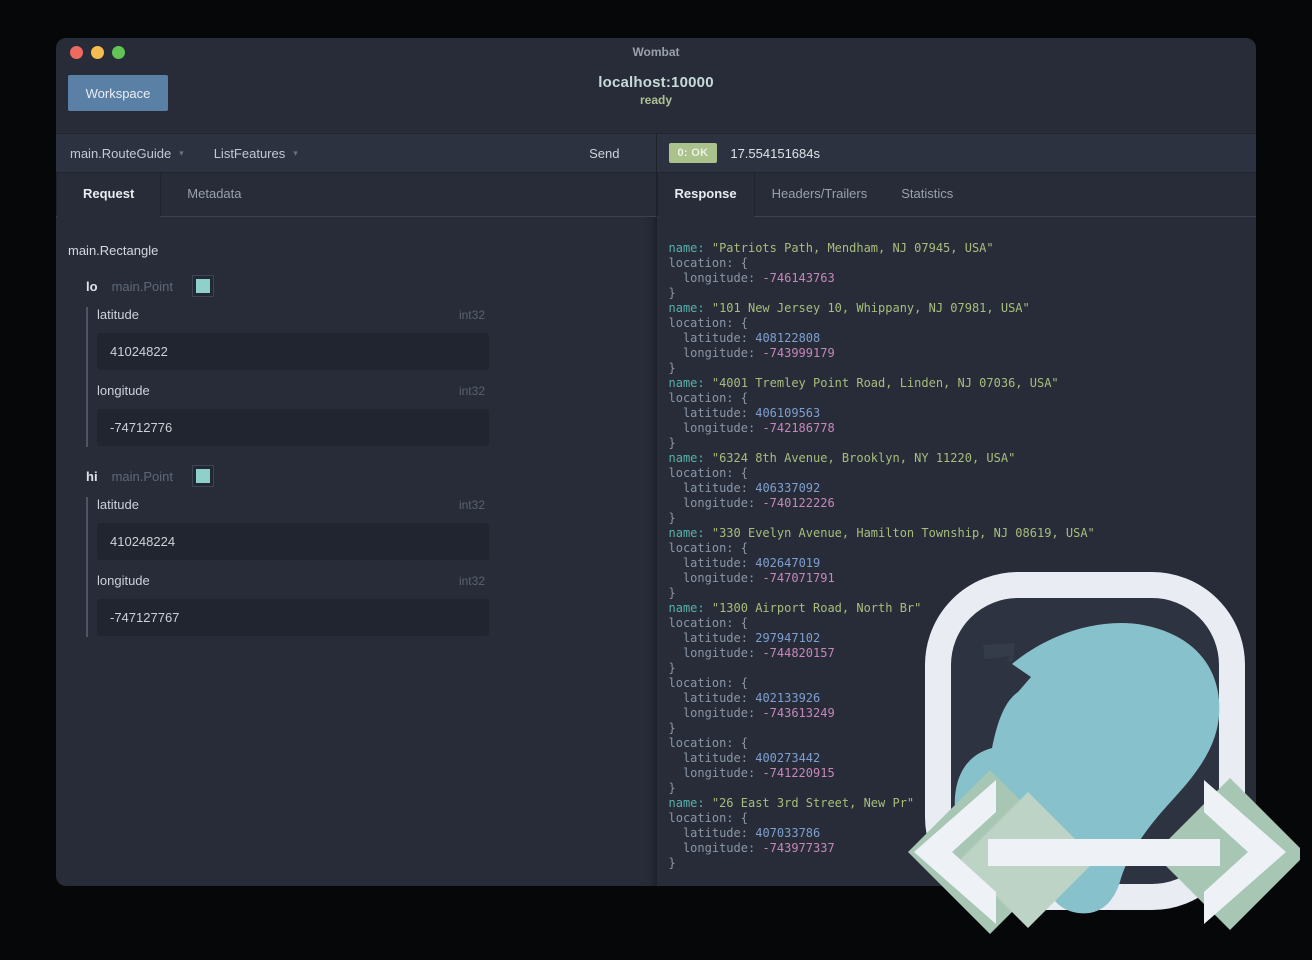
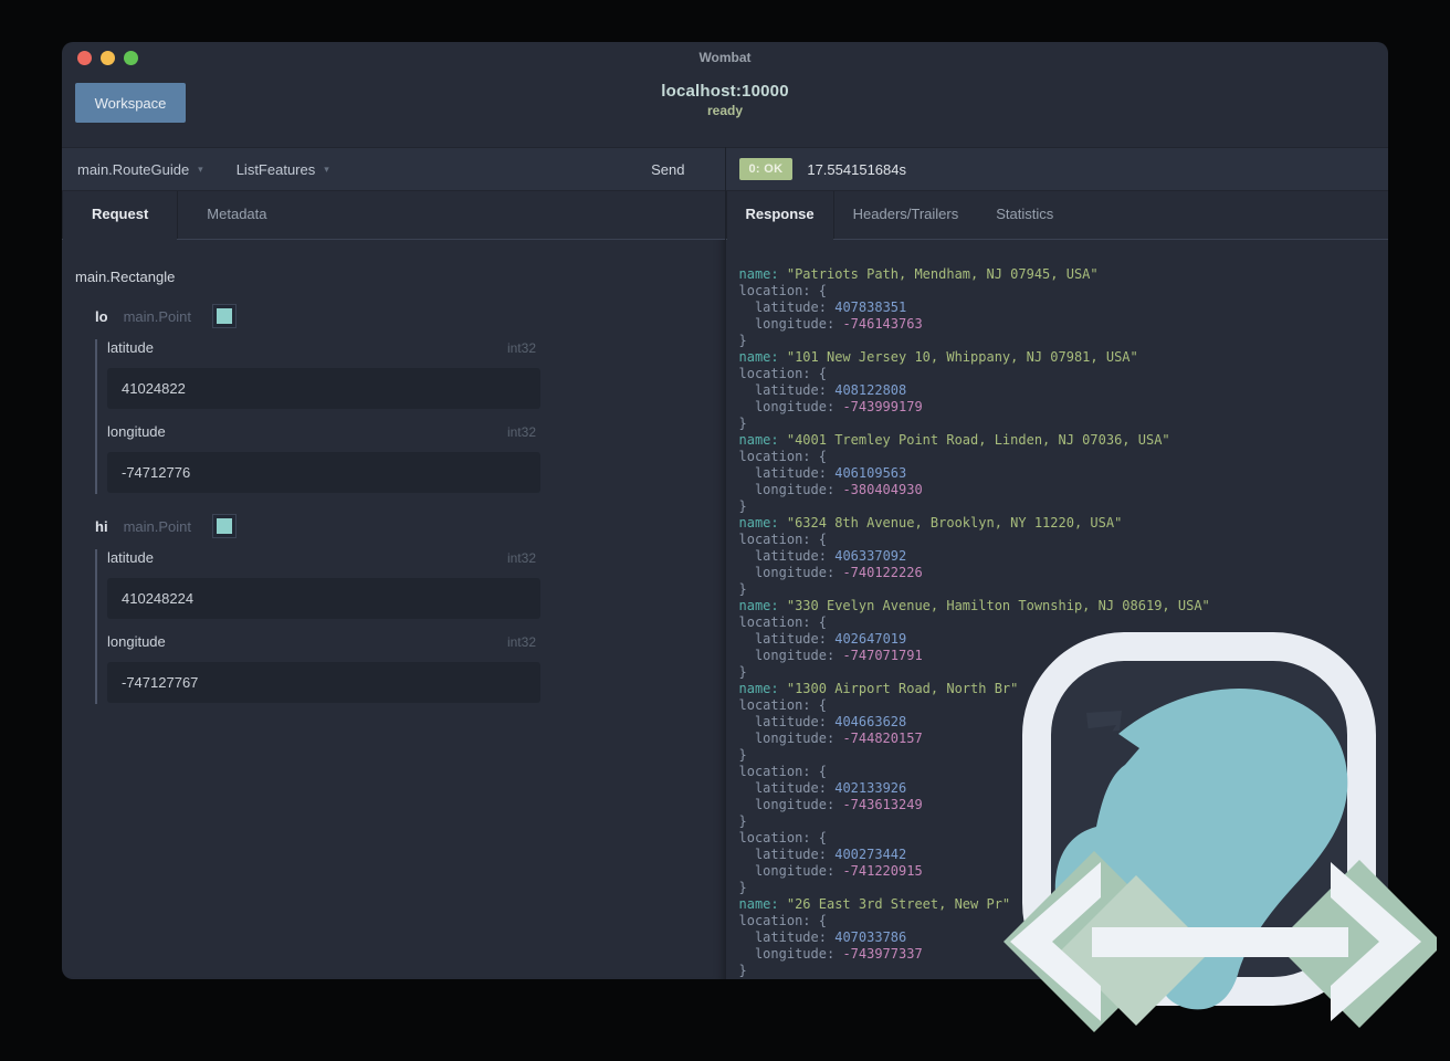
  Wombat
  Workspace
  localhost:10000
  ready
  main.RouteGuide
  ▾
  ListFeatures
  ▾
  Send
  Request
  Metadata
  main.Rectangle
  lo
  main.Point
  latitude
  int32
  41024822
  longitude
  int32
  -74712776
  hi
  main.Point
  latitude
  int32
  410248224
  longitude
  int32
  -747127767
  0: OK
  17.554151684s
  Response
  Headers/Trailers
  Statistics
  name: "Patriots Path, Mendham, NJ 07945, USA"
  location: {
+ latitude: 407838351
  longitude: -746143763
  }
  name: "101 New Jersey 10, Whippany, NJ 07981, USA"
  location: {
  latitude: 408122808
  longitude: -743999179
  }
  name: "4001 Tremley Point Road, Linden, NJ 07036, USA"
  location: {
  latitude: 406109563
- longitude: -742186778
+ longitude: -380404930
  }
  name: "6324 8th Avenue, Brooklyn, NY 11220, USA"
  location: {
  latitude: 406337092
  longitude: -740122226
  }
  name: "330 Evelyn Avenue, Hamilton Township, NJ 08619, USA"
  location: {
  latitude: 402647019
  longitude: -747071791
  }
  name: "1300 Airport Road, North Br"
  location: {
- latitude: 297947102
+ latitude: 404663628
  longitude: -744820157
  }
  location: {
  latitude: 402133926
  longitude: -743613249
  }
  location: {
  latitude: 400273442
  longitude: -741220915
  }
  name: "26 East 3rd Street, New Pr"
  location: {
  latitude: 407033786
  longitude: -743977337
  }
